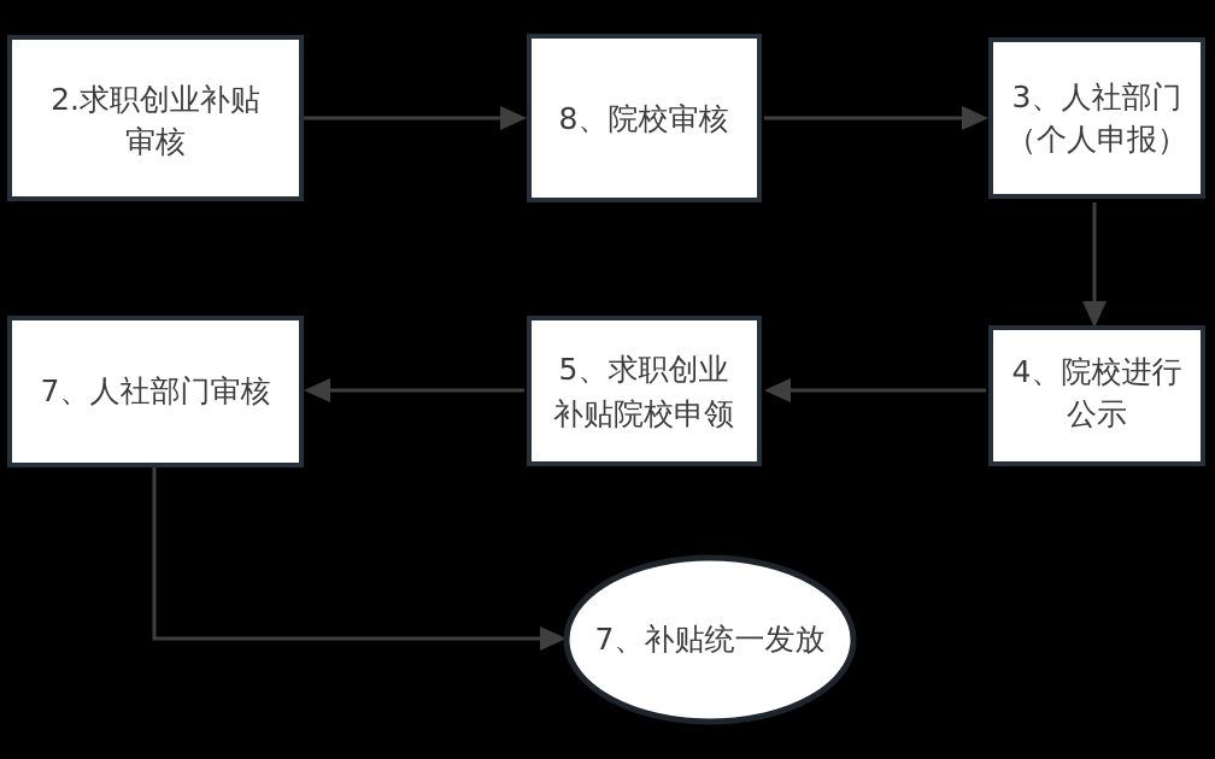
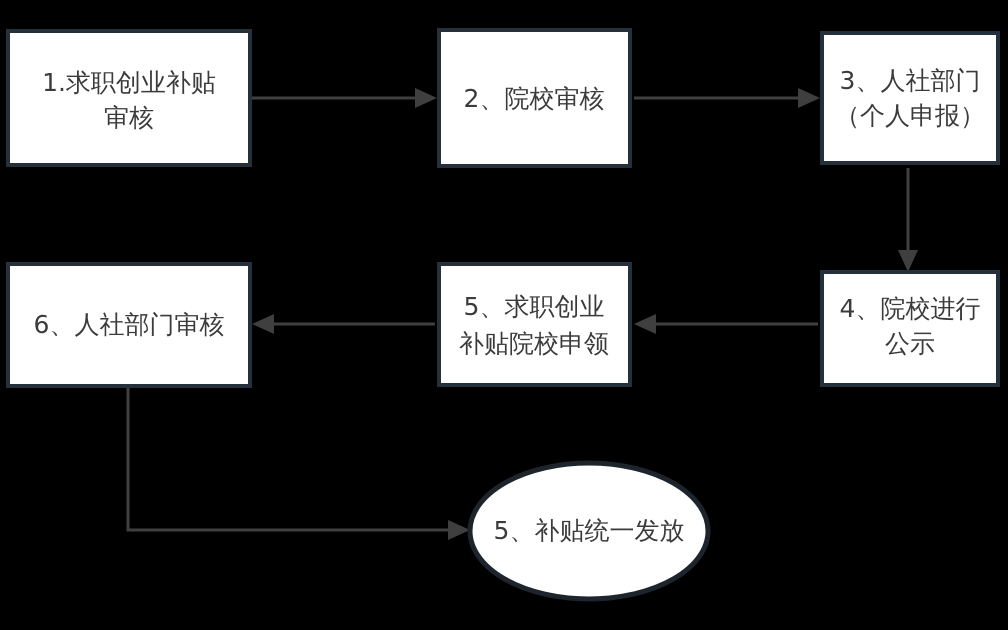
- 2.求职创业补贴
+ 1.求职创业补贴
  审核
- 8、院校审核
+ 2、院校审核
  3、人社部门
  （个人申报）
  4、院校进行
  公示
  5、求职创业
  补贴院校申领
- 7、人社部门审核
+ 6、人社部门审核
- 7、补贴统一发放
+ 5、补贴统一发放
